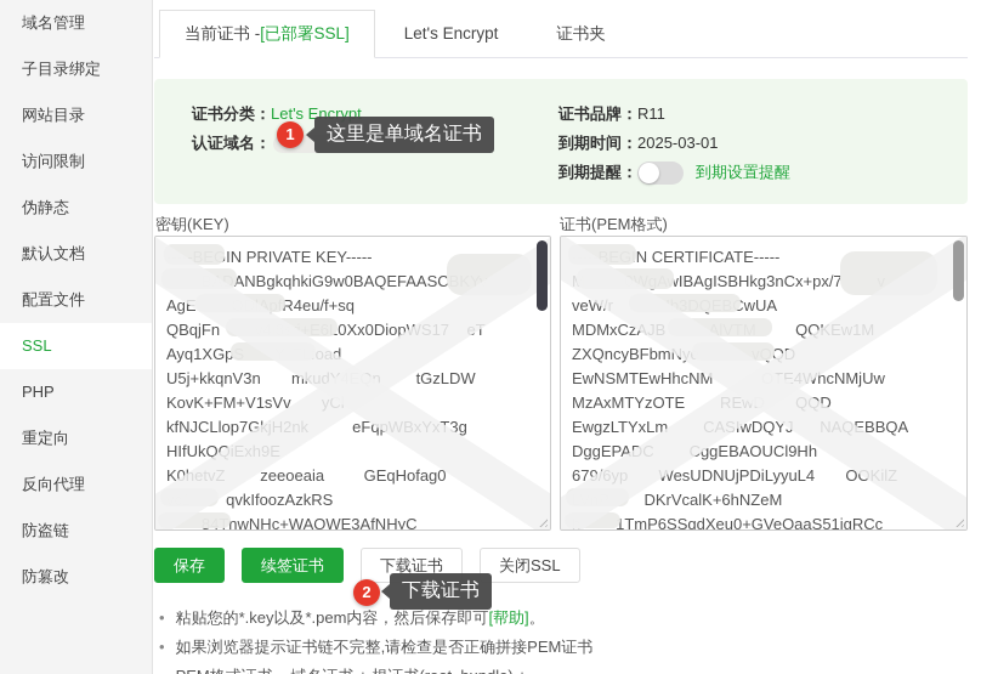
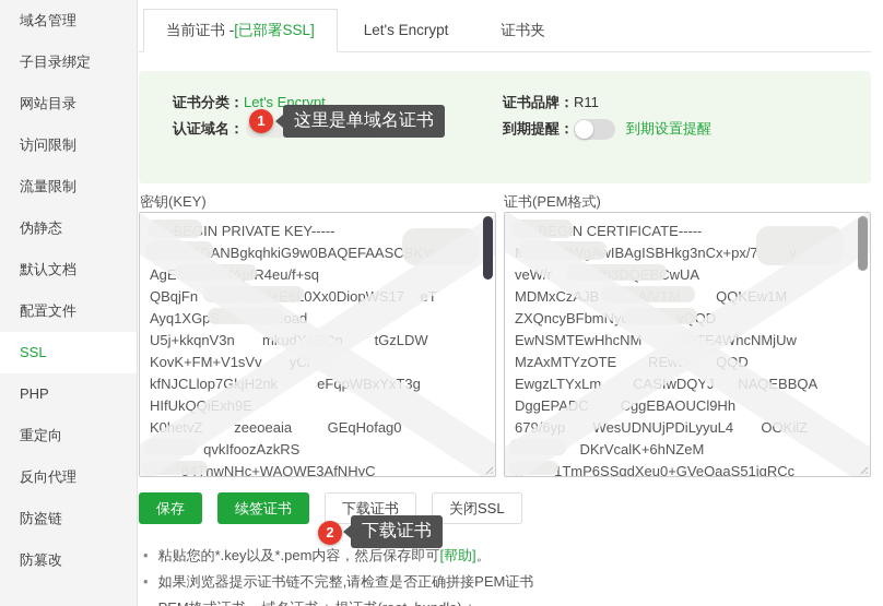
  域名管理
  子目录绑定
  网站目录
  访问限制
+ 流量限制
  伪静态
  默认文档
  配置文件
  SSL
  PHP
  重定向
  反向代理
  防盗链
  防篡改
  当前证书 -[已部署SSL]
  Let's Encrypt
  证书夹
  证书分类：
  Let's Encrypt
  认证域名：
  证书品牌：
  R11
- 到期时间：
- 2025-03-01
  到期提醒：
  到期设置提醒
  密钥(KEY)
  证书(PEM格式)
  ANBgkqhkiG9w0BAQEFAASC
  U5j+kkqnV3n mkudY4EQn tGzLDW
  KovK+FM+V1sVv yCl
  kfNJCLlop7GkjH2nk eFqpWBxYxT3g
  HIfUkQQiExh9E
  K0hetvZ zeeoeaia GEqHofag0
  qvkIfoozAzkRS
  nwNHc+WAQWE3AfNHyC
  IBAgISBHkg3nCx+px/7
  MDMxCzAJB QQKEw1M
  ZXQncyBFbmNyQD
  EwNSMTEwHhcNM OTE4WhcNMjUw
  MzAxMTYzOTE REwD QQD
  EwgzLTYxLm CASIwDQYJ NAQEBBQA
  DggEPADC CggEBAOUCl9Hh
  679/6yp WesUDNUjPDiLyyuL4 OOKilZ
  DKrVcalK+6hNZeM
  1TmP6SSqdXeu0+GVeOaaS51jgRCc
  保存
  续签证书
  下载证书
  关闭SSL
  粘贴您的*.key以及*.pem内容，然后保存即可[帮助]。
  如果浏览器提示证书链不完整,请检查是否正确拼接PEM证书
  1
  这里是单域名证书
  2
  下载证书
